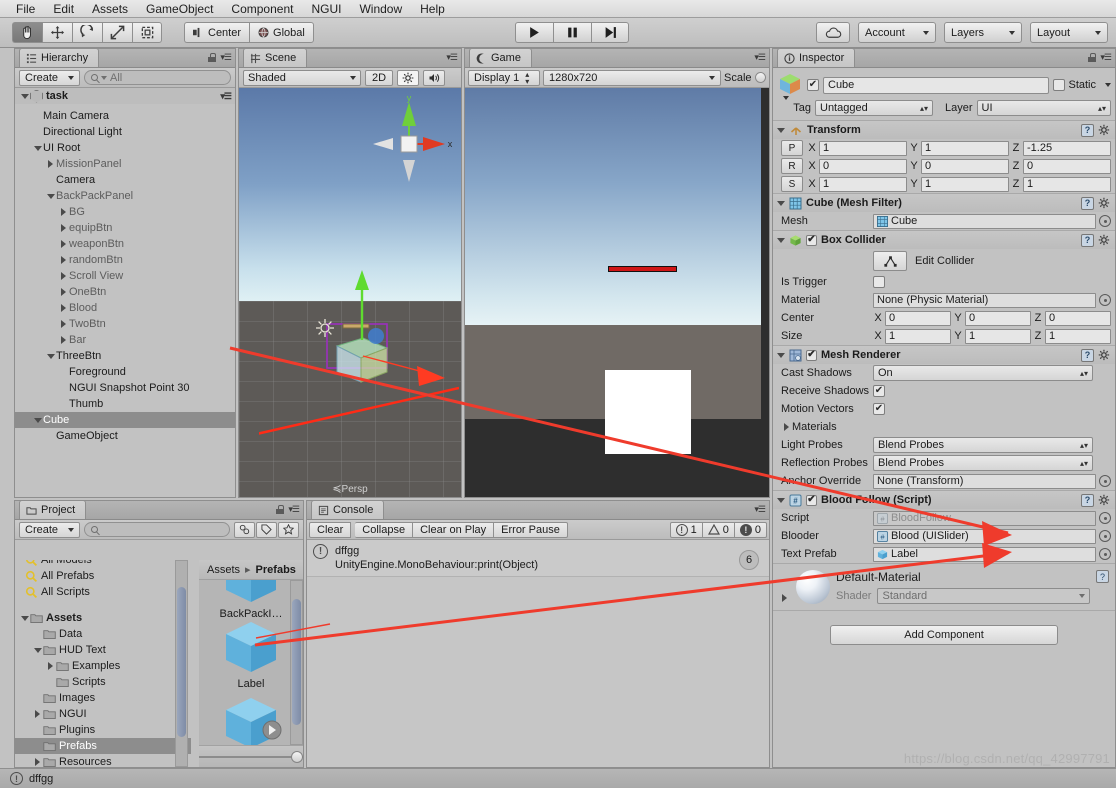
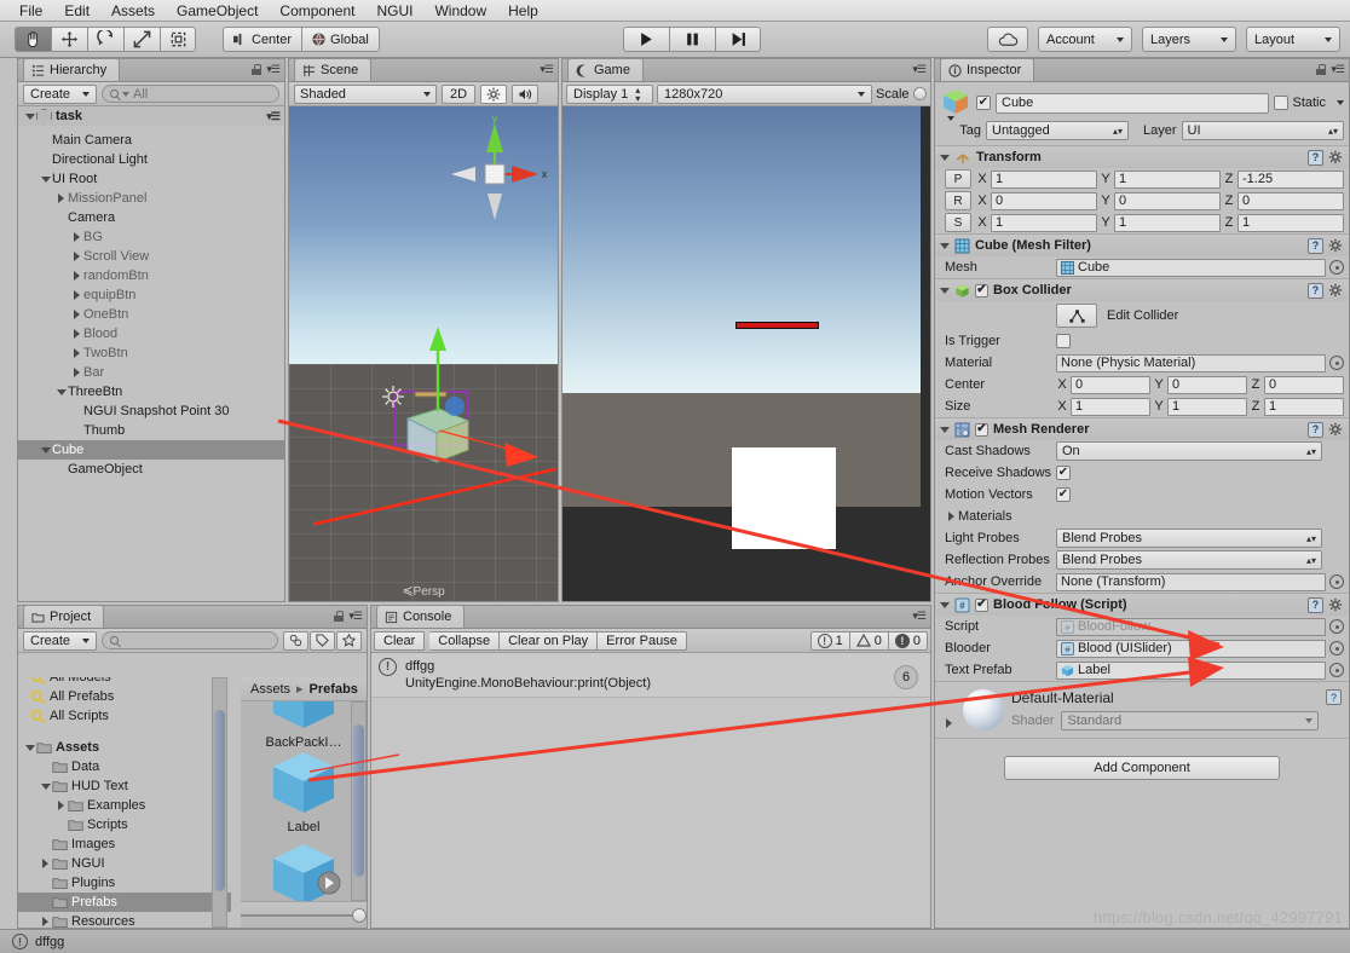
  File
  Edit
  Assets
  GameObject
  Component
  NGUI
  Window
  Help
  Center
  Global
  Account
  Layers
  Layout
  Hierarchy
  ▾☰
  Create
  All
  task
  ▾☰
  Main Camera
  Directional Light
  UI Root
  MissionPanel
  Camera
- BackPackPanel
  BG
- equipBtn
+ Scroll View
- weaponBtn
  randomBtn
- Scroll View
+ equipBtn
  OneBtn
  Blood
  TwoBtn
  Bar
  ThreeBtn
- Foreground
  NGUI Snapshot Point 30
  Thumb
  Cube
  GameObject
  Scene
  ▾☰
  Shaded
  2D
  y
  x
  ≼Persp
  Game
  ▾☰
  Display 1
  ▴
  ▾
  1280x720
  Scale
  Project
  ▾☰
  Create
  All Models
  All Prefabs
  All Scripts
  Assets
  Data
  HUD Text
  Examples
  Scripts
  Images
  NGUI
  Plugins
  Prefabs
  Resources
  Assets
  ▸
  Prefabs
  BackPackI…
  Label
  Console
  ▾☰
  Clear
  Collapse
  Clear on Play
  Error Pause
  !
  1
  0
  !
  0
  !
  dffgg
  UnityEngine.MonoBehaviour:print(Object)
  6
  Inspector
  ▾☰
  Cube
  Static
  Tag
  Untagged
  ▴▾
  Layer
  UI
  ▴▾
  Transform
  ?
  P
  X
  1
  Y
  1
  Z
  -1.25
  R
  X
  0
  Y
  0
  Z
  0
  S
  X
  1
  Y
  1
  Z
  1
  Cube (Mesh Filter)
  ?
  Mesh
  Cube
  Box Collider
  ?
  Edit Collider
  Is Trigger
  Material
  None (Physic Material)
  Center
  X
  0
  Y
  0
  Z
  0
  Size
  X
  1
  Y
  1
  Z
  1
  Mesh Renderer
  ?
  Cast Shadows
  On
  ▴▾
  Receive Shadows
  Motion Vectors
  Materials
  Light Probes
  Blend Probes
  ▴▾
  Reflection Probes
  Blend Probes
  ▴▾
  chor Override
  None (Transform)
  #
  Blood Fow (Script)
  ?
  Script
  #
  BloodFoll
  Blooder
  #
  Blood (UISlider)
  Text Prefab
  Label
  Default-Material
  Shader
  Standard
  ?
  Add Component
  !
  dffgg
